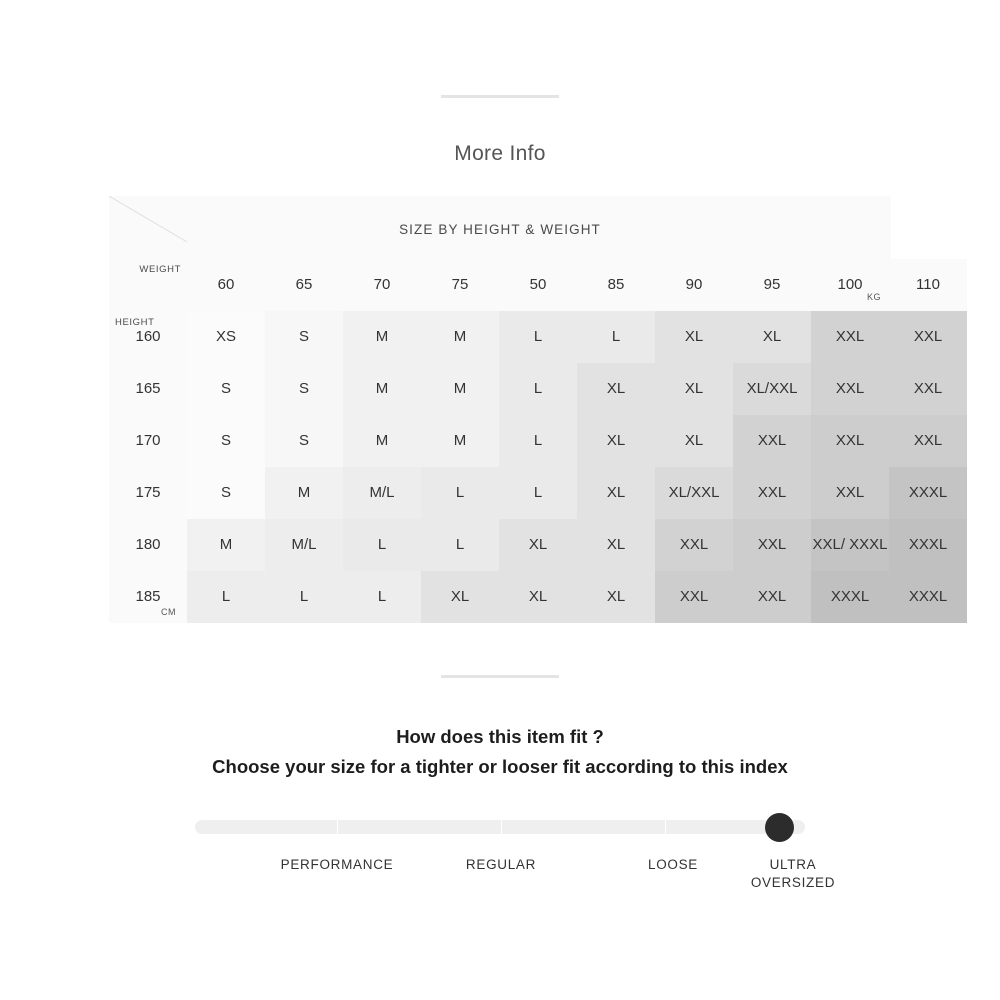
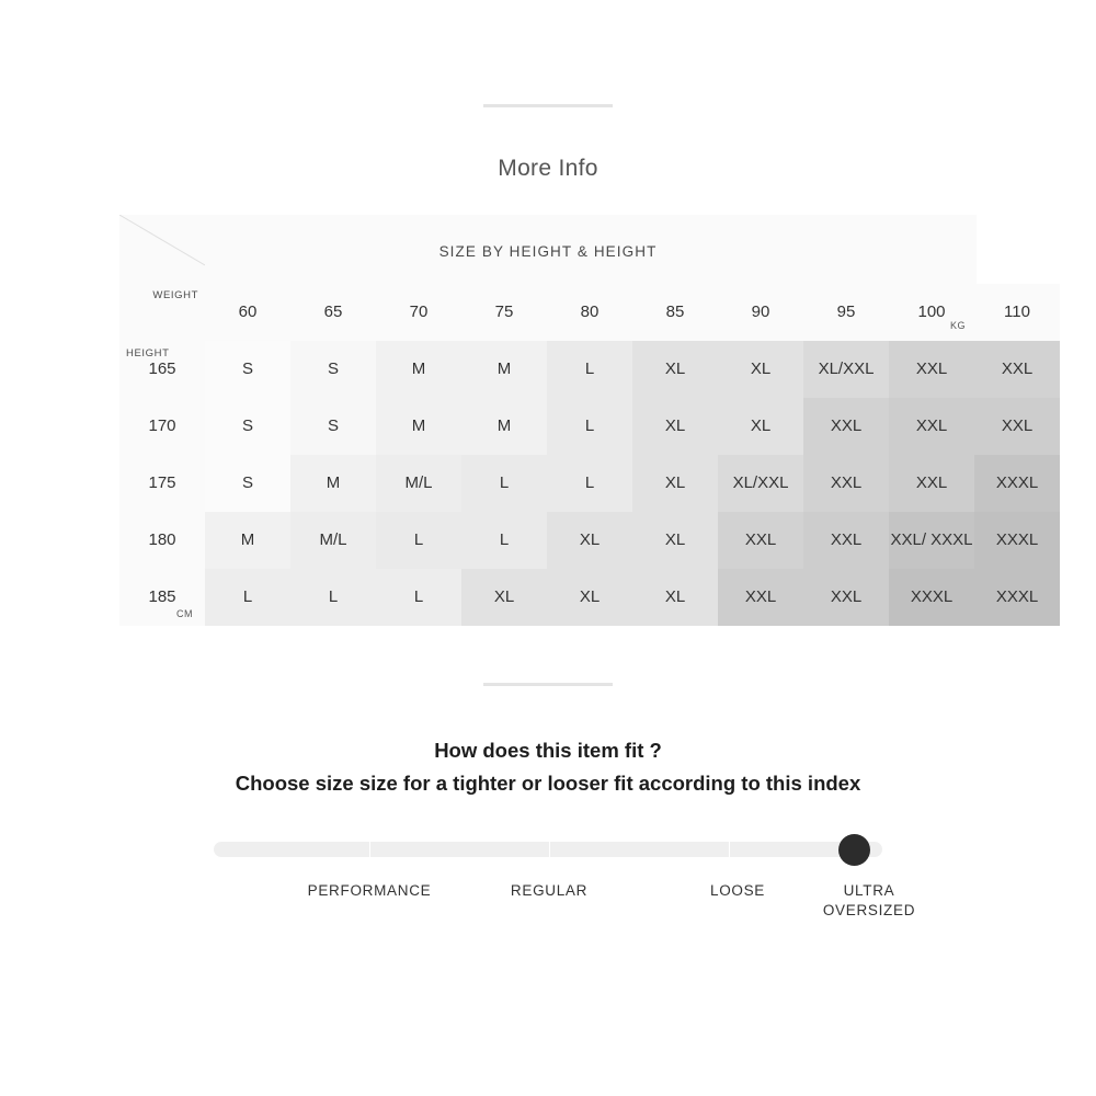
  More Info
- SIZE BY HEIGHT & WEIGHT
+ SIZE BY HEIGHT & HEIGHT
- WEIGHT HEIGHT	60	65	70	75	50	85	90	95	100	110
+ WEIGHT HEIGHT	60	65	70	75	80	85	90	95	100	110
- 160	XS	S	M	M	L	L	XL	XL	XXL	XXL
  165	S	S	M	M	L	XL	XL	XL/XXL	XXL	XXL
  170	S	S	M	M	L	XL	XL	XXL	XXL	XXL
  175	S	M	M/L	L	L	XL	XL/XXL	XXL	XXL	XXXL
  180	M	M/L	L	L	XL	XL	XXL	XXL	XXL/ XXXL	XXXL
  185	L	L	L	XL	XL	XL	XXL	XXL	XXXL	XXXL
  KG
  CM
  How does this item fit ?
- Choose your size for a tighter or looser fit according to this index
+ Choose size size for a tighter or looser fit according to this index
  PERFORMANCE
  REGULAR
  LOOSE
  ULTRA OVERSIZED
